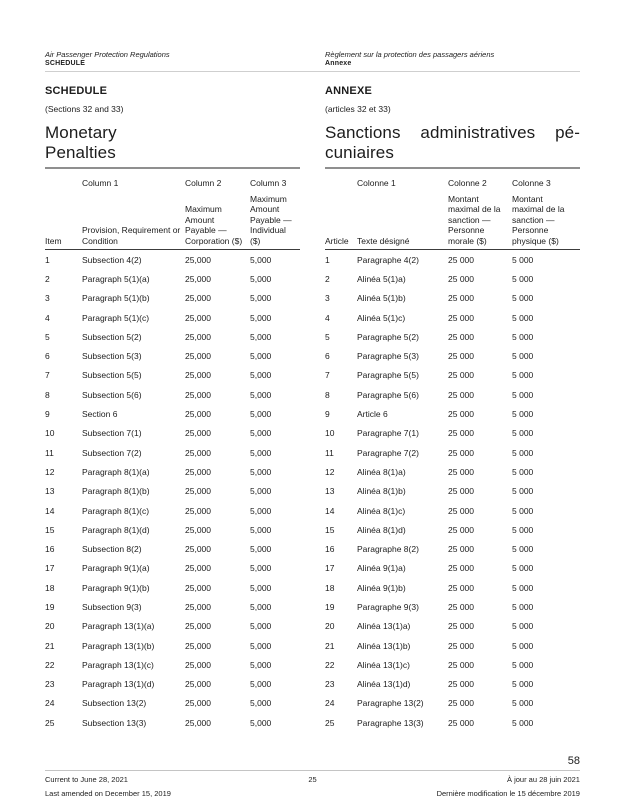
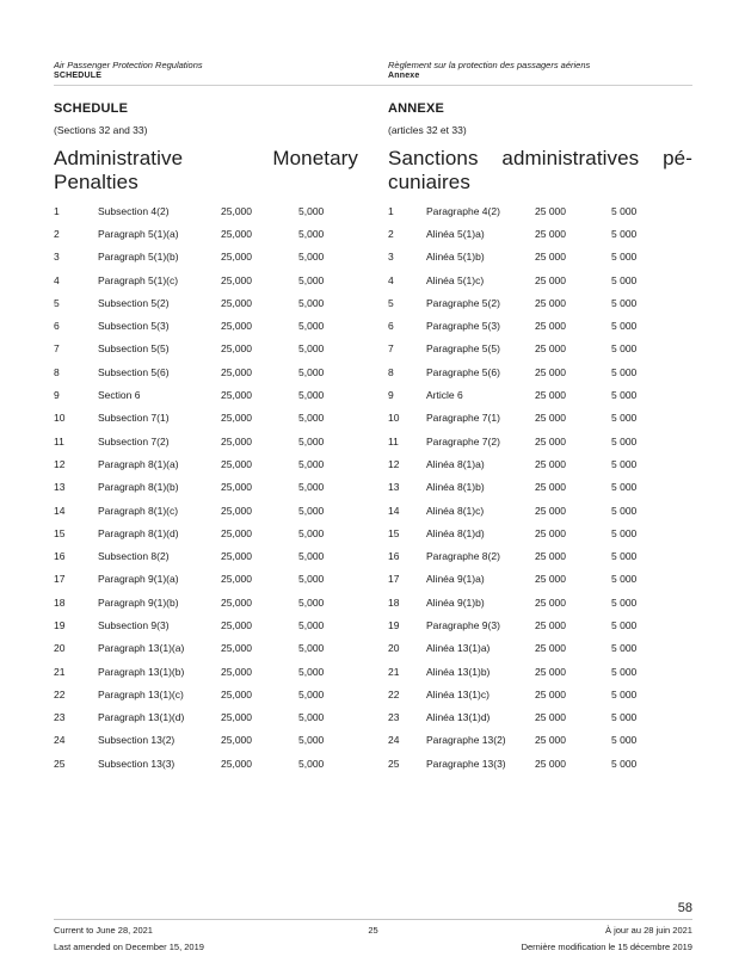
  Air Passenger Protection Regulations
  Règlement sur la protection des passagers aériens
  SCHEDULE
  (Sections 32 and 33)
+ Administrative
  Monetary
  Penalties
- Item
- Column 1
- Provision, Requirement or Condition
- Column 2
- Maximum Amount Payable — Corporation ($)
- Column 3
- Maximum Amount Payable — Individual ($)
  1
  Subsection 4(2)
  25,000
  5,000
  2
  Paragraph 5(1)(a)
  25,000
  5,000
  3
  Paragraph 5(1)(b)
  25,000
  5,000
  4
  Paragraph 5(1)(c)
  25,000
  5,000
  5
  Subsection 5(2)
  25,000
  5,000
  6
  Subsection 5(3)
  25,000
  5,000
  7
  Subsection 5(5)
  25,000
  5,000
  8
  Subsection 5(6)
  25,000
  5,000
  9
  Section 6
  25,000
  5,000
  10
  Subsection 7(1)
  25,000
  5,000
  11
  Subsection 7(2)
  25,000
  5,000
  12
  Paragraph 8(1)(a)
  25,000
  5,000
  13
  Paragraph 8(1)(b)
  25,000
  5,000
  14
  Paragraph 8(1)(c)
  25,000
  5,000
  15
  Paragraph 8(1)(d)
  25,000
  5,000
  16
  Subsection 8(2)
  25,000
  5,000
  17
  Paragraph 9(1)(a)
  25,000
  5,000
  18
  Paragraph 9(1)(b)
  25,000
  5,000
  19
  Subsection 9(3)
  25,000
  5,000
  20
  Paragraph 13(1)(a)
  25,000
  5,000
  21
  Paragraph 13(1)(b)
  25,000
  5,000
  22
  Paragraph 13(1)(c)
  25,000
  5,000
  23
  Paragraph 13(1)(d)
  25,000
  5,000
  24
  Subsection 13(2)
  25,000
  5,000
  25
  Subsection 13(3)
  25,000
  5,000
  ANNEXE
  (articles 32 et 33)
  Sanctions
  administratives
  pé-
  cuniaires
- Article
- Colonne 1
- Texte désigné
- Colonne 2
- Montant maximal de la sanction — Personne morale ($)
- Colonne 3
- Montant maximal de la sanction — Personne physique ($)
  1
  Paragraphe 4(2)
  25 000
  5 000
  2
  Alinéa 5(1)a)
  25 000
  5 000
  3
  Alinéa 5(1)b)
  25 000
  5 000
  4
  Alinéa 5(1)c)
  25 000
  5 000
  5
  Paragraphe 5(2)
  25 000
  5 000
  6
  Paragraphe 5(3)
  25 000
  5 000
  7
  Paragraphe 5(5)
  25 000
  5 000
  8
  Paragraphe 5(6)
  25 000
  5 000
  9
  Article 6
  25 000
  5 000
  10
  Paragraphe 7(1)
  25 000
  5 000
  11
  Paragraphe 7(2)
  25 000
  5 000
  12
  Alinéa 8(1)a)
  25 000
  5 000
  13
  Alinéa 8(1)b)
  25 000
  5 000
  14
  Alinéa 8(1)c)
  25 000
  5 000
  15
  Alinéa 8(1)d)
  25 000
  5 000
  16
  Paragraphe 8(2)
  25 000
  5 000
  17
  Alinéa 9(1)a)
  25 000
  5 000
  18
  Alinéa 9(1)b)
  25 000
  5 000
  19
  Paragraphe 9(3)
  25 000
  5 000
  20
  Alinéa 13(1)a)
  25 000
  5 000
  21
  Alinéa 13(1)b)
  25 000
  5 000
  22
  Alinéa 13(1)c)
  25 000
  5 000
  23
  Alinéa 13(1)d)
  25 000
  5 000
  24
  Paragraphe 13(2)
  25 000
  5 000
  25
  Paragraphe 13(3)
  25 000
  5 000
  58
  Current to June 28, 2021
  25
  À jour au 28 juin 2021
  Last amended on December 15, 2019
  Dernière modification le 15 décembre 2019
